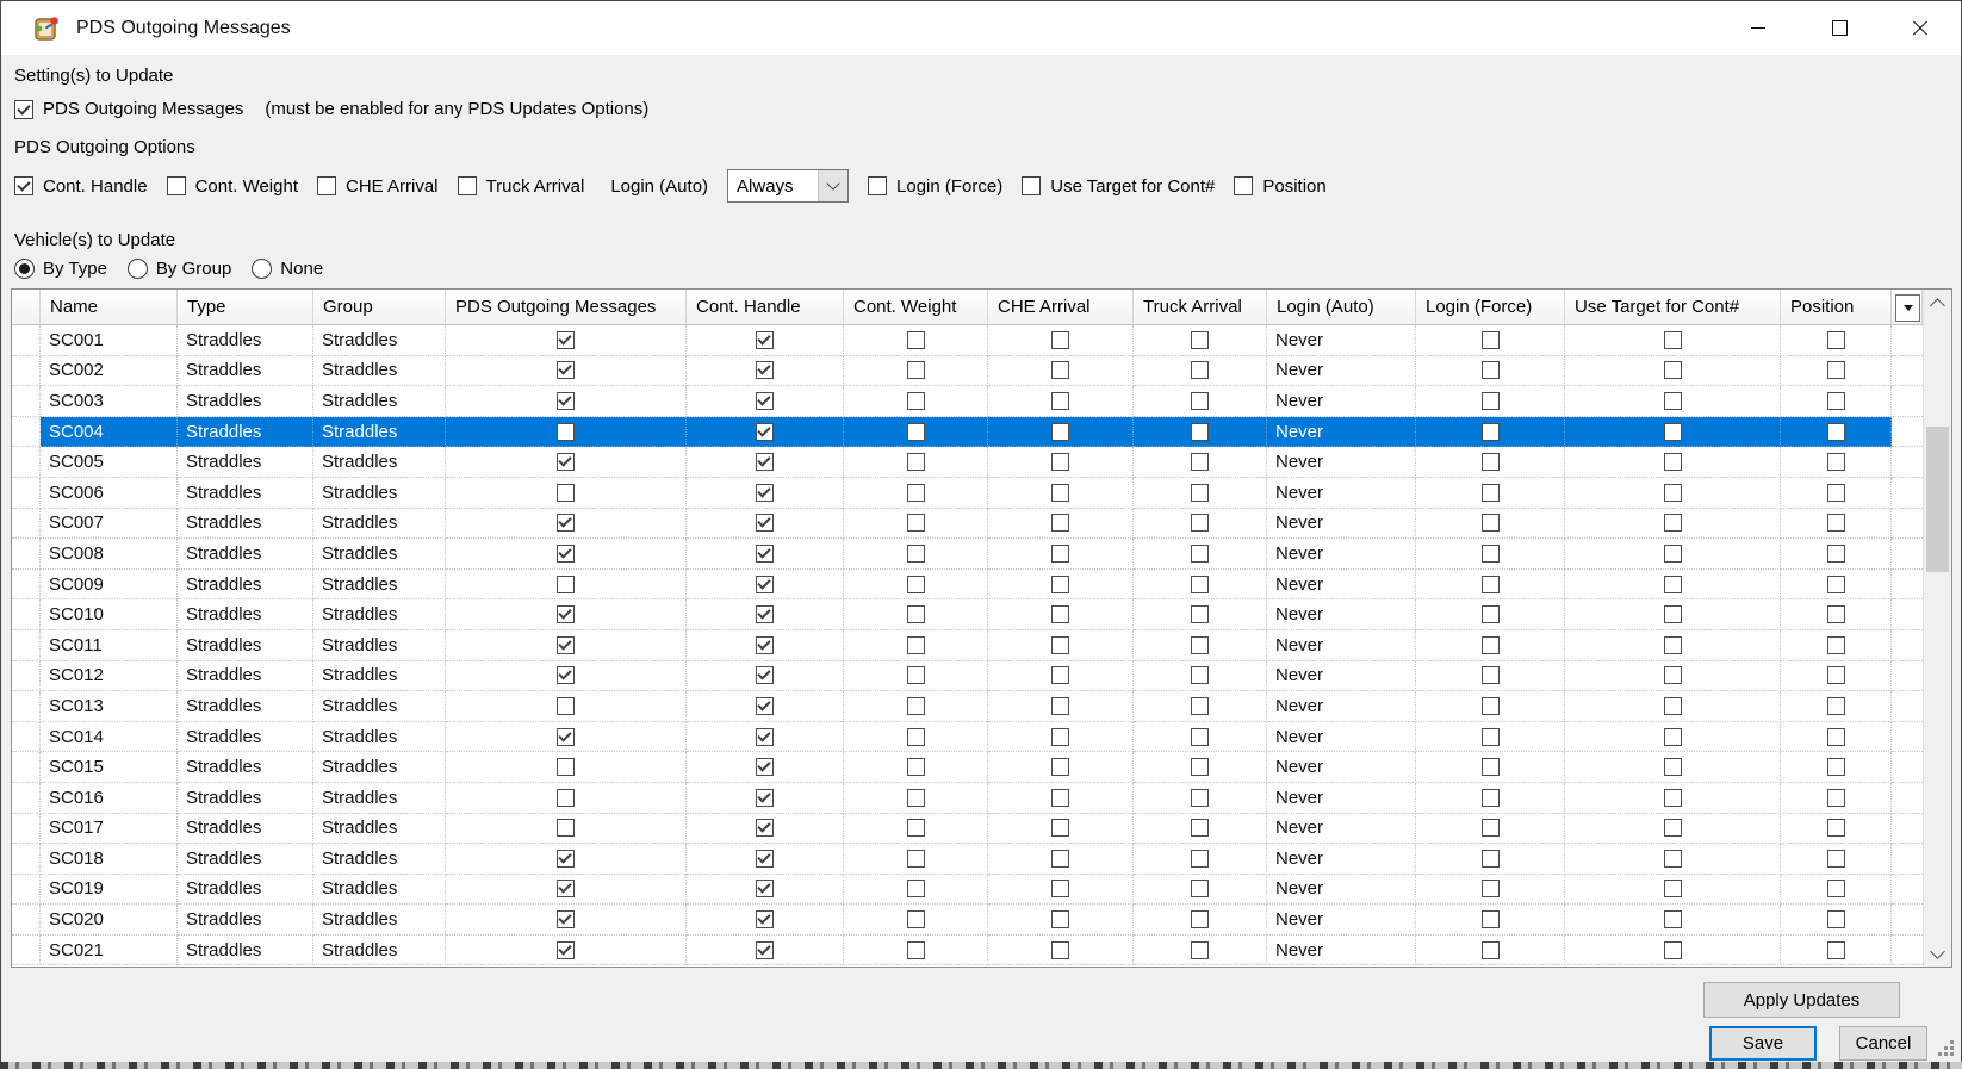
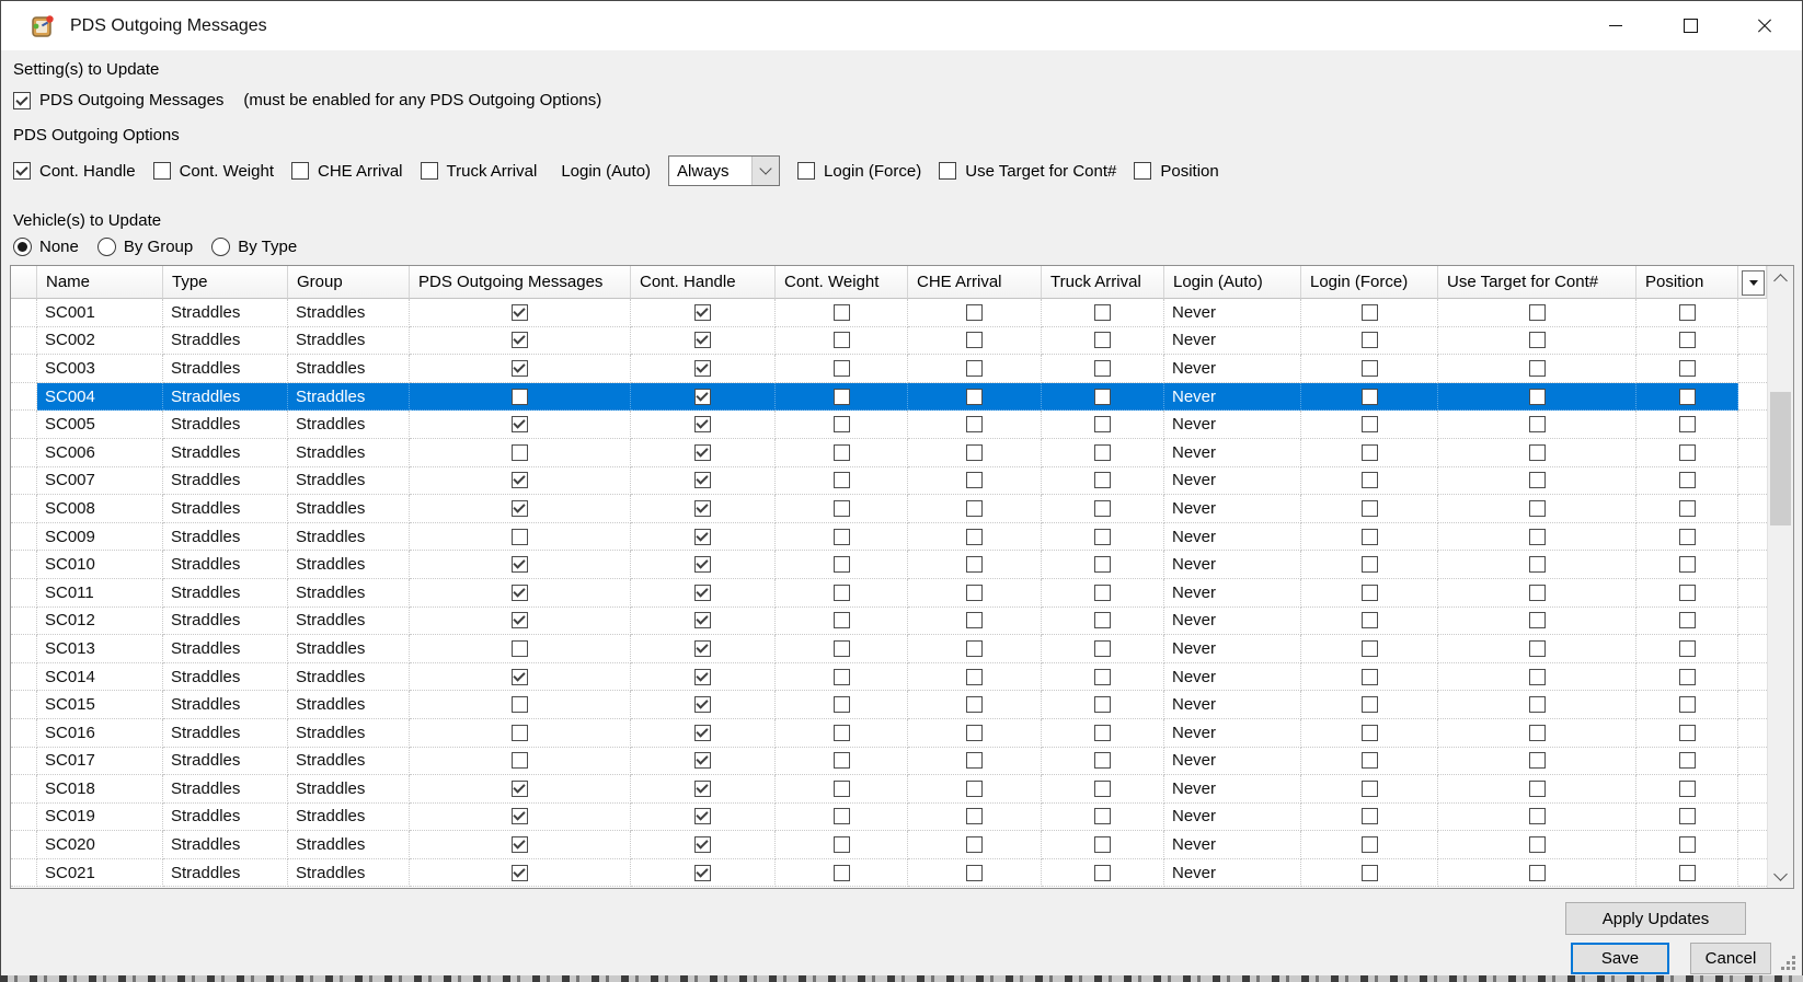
  PDS Outgoing Messages
  Setting(s) to Update
  PDS Outgoing Messages
- (must be enabled for any PDS Updates Options)
+ (must be enabled for any PDS Outgoing Options)
  PDS Outgoing Options
  Cont. Handle
  Cont. Weight
  CHE Arrival
  Truck Arrival
  Login (Auto)
  Always
  Login (Force)
  Use Target for Cont#
  Position
  Vehicle(s) to Update
- By Type
+ None
  By Group
- None
+ By Type
  Name
  Type
  Group
  PDS Outgoing Messages
  Cont. Handle
  Cont. Weight
  CHE Arrival
  Truck Arrival
  Login (Auto)
  Login (Force)
  Use Target for Cont#
  Position
  SC001
  Straddles
  Straddles
  Never
  SC002
  Straddles
  Straddles
  Never
  SC003
  Straddles
  Straddles
  Never
  SC004
  Straddles
  Straddles
  Never
  SC005
  Straddles
  Straddles
  Never
  SC006
  Straddles
  Straddles
  Never
  SC007
  Straddles
  Straddles
  Never
  SC008
  Straddles
  Straddles
  Never
  SC009
  Straddles
  Straddles
  Never
  SC010
  Straddles
  Straddles
  Never
  SC011
  Straddles
  Straddles
  Never
  SC012
  Straddles
  Straddles
  Never
  SC013
  Straddles
  Straddles
  Never
  SC014
  Straddles
  Straddles
  Never
  SC015
  Straddles
  Straddles
  Never
  SC016
  Straddles
  Straddles
  Never
  SC017
  Straddles
  Straddles
  Never
  SC018
  Straddles
  Straddles
  Never
  SC019
  Straddles
  Straddles
  Never
  SC020
  Straddles
  Straddles
  Never
  SC021
  Straddles
  Straddles
  Never
  Apply Updates
  Save
  Cancel
